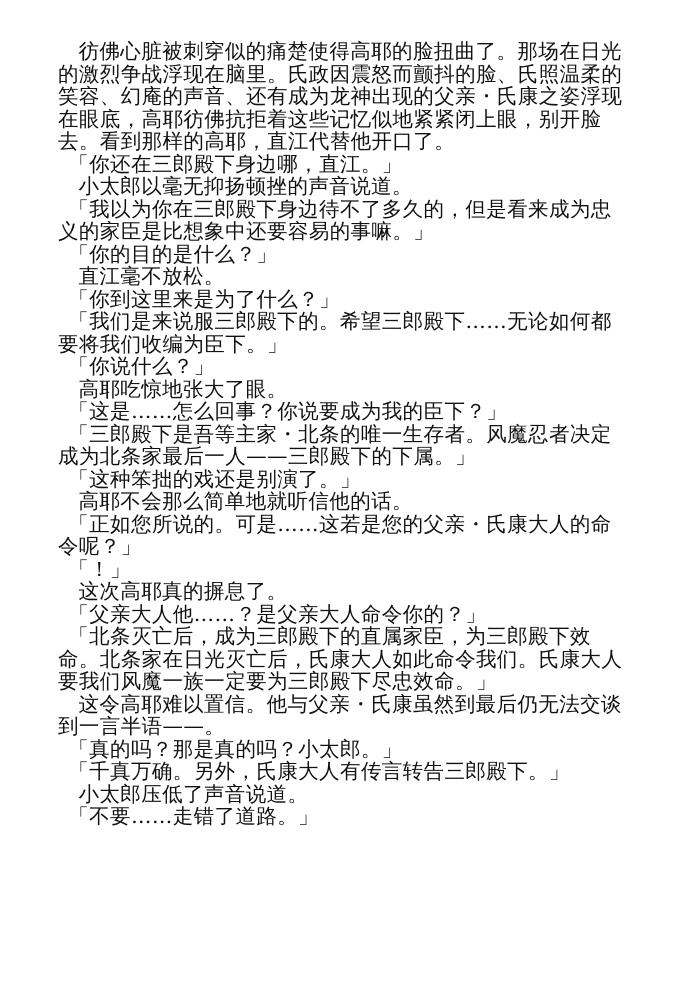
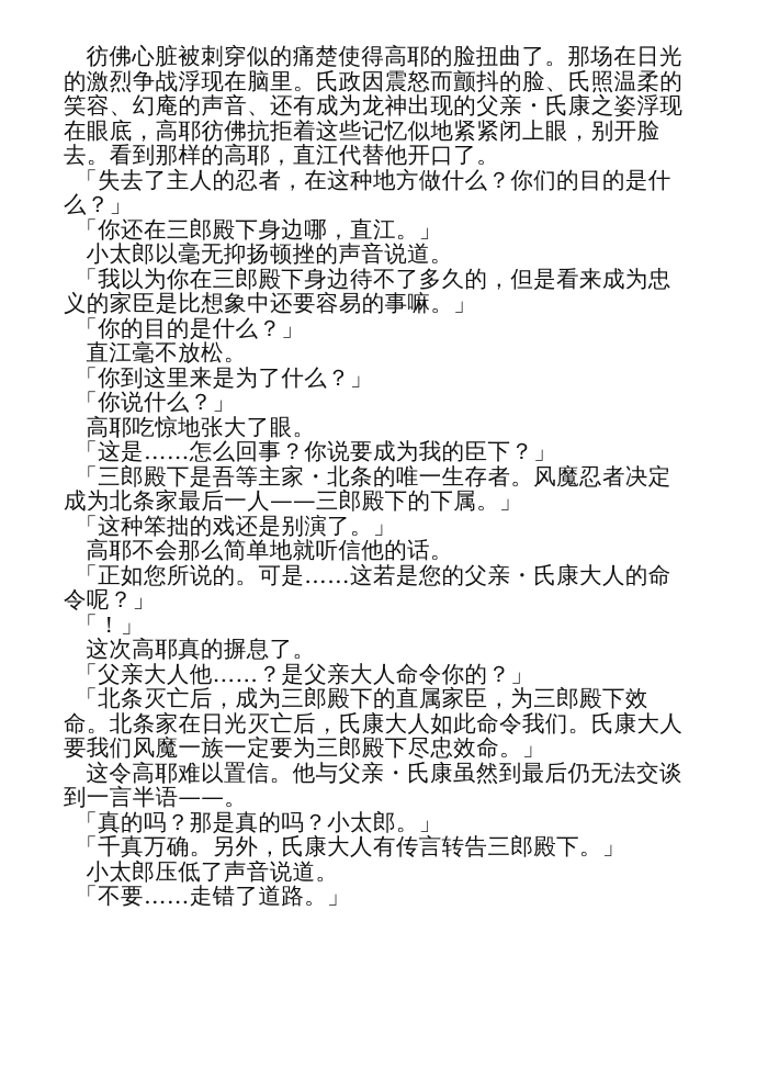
  彷佛心脏被刺穿似的痛楚使得高耶的脸扭曲了。那场在日光的激烈争战浮现在脑里。氏政因震怒而颤抖的脸、氏照温柔的笑容、幻庵的声音、还有成为龙神出现的父亲・氏康之姿浮现在眼底，高耶彷佛抗拒着这些记忆似地紧紧闭上眼，别开脸去。看到那样的高耶，直江代替他开口了。
+ 「失去了主人的忍者，在这种地方做什么？你们的目的是什么？」
  「你还在三郎殿下身边哪，直江。」
  小太郎以毫无抑扬顿挫的声音说道。
  「我以为你在三郎殿下身边待不了多久的，但是看来成为忠义的家臣是比想象中还要容易的事嘛。」
  「你的目的是什么？」
  直江毫不放松。
  「你到这里来是为了什么？」
- 「我们是来说服三郎殿下的。希望三郎殿下……无论如何都要将我们收编为臣下。」
  「你说什么？」
  高耶吃惊地张大了眼。
  「这是……怎么回事？你说要成为我的臣下？」
  「三郎殿下是吾等主家・北条的唯一生存者。风魔忍者决定成为北条家最后一人——三郎殿下的下属。」
  「这种笨拙的戏还是别演了。」
  高耶不会那么简单地就听信他的话。
  「正如您所说的。可是……这若是您的父亲・氏康大人的命令呢？」
  「！」
  这次高耶真的摒息了。
  「父亲大人他……？是父亲大人命令你的？」
  「北条灭亡后，成为三郎殿下的直属家臣，为三郎殿下效命。北条家在日光灭亡后，氏康大人如此命令我们。氏康大人要我们风魔一族一定要为三郎殿下尽忠效命。」
  这令高耶难以置信。他与父亲・氏康虽然到最后仍无法交谈到一言半语——。
  「真的吗？那是真的吗？小太郎。」
  「千真万确。另外，氏康大人有传言转告三郎殿下。」
  小太郎压低了声音说道。
  「不要……走错了道路。」
